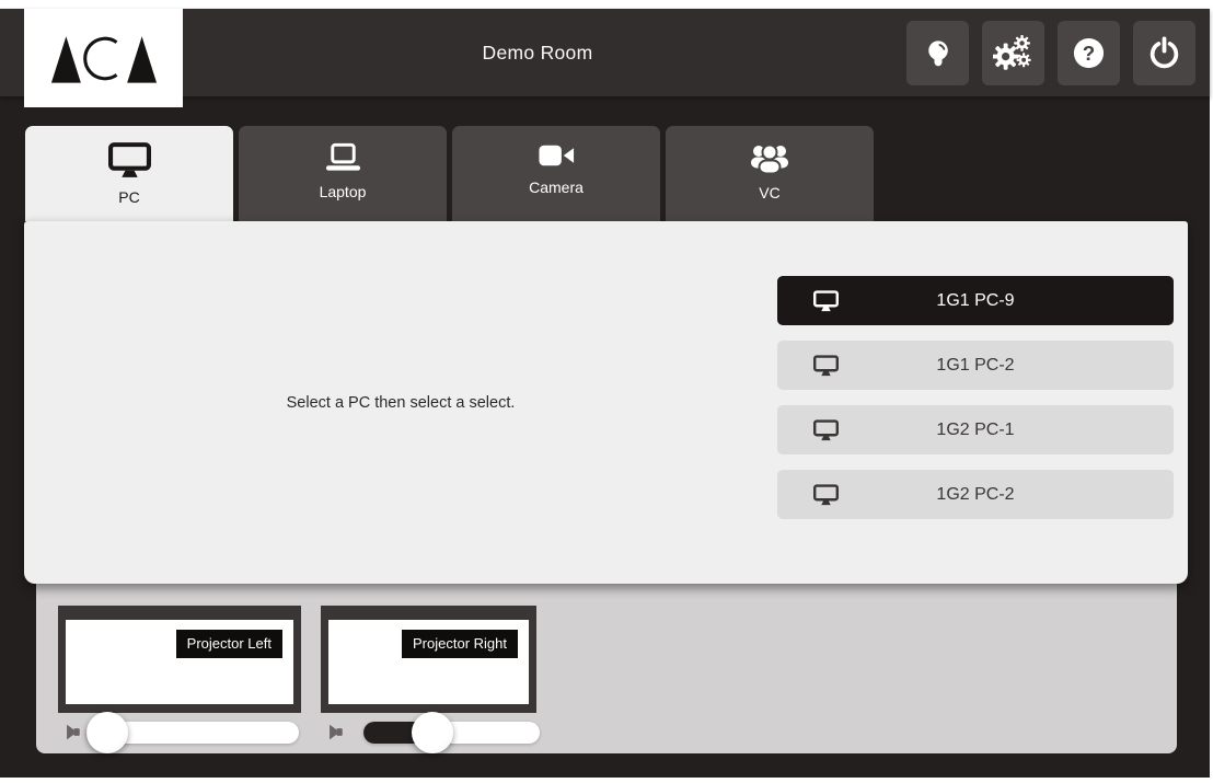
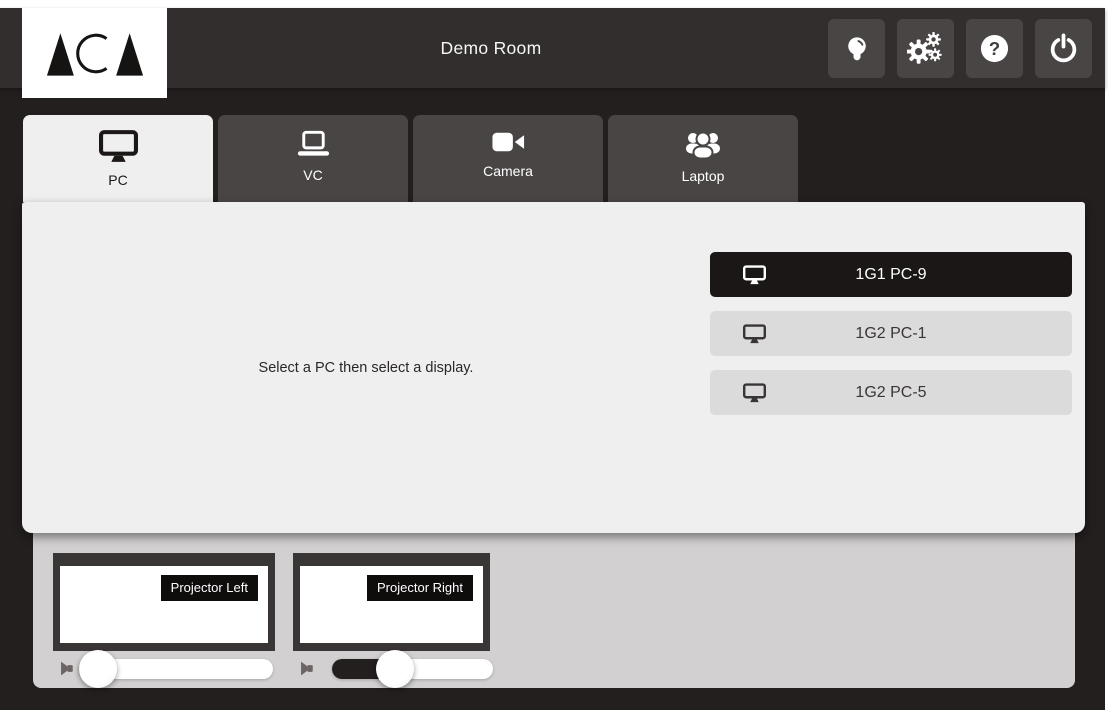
  Demo Room
  ?
  PC
- Laptop
+ VC
  Camera
- VC
+ Laptop
- Select a PC then select a select.
+ Select a PC then select a display.
  1G1 PC-9
- 1G1 PC-2
  1G2 PC-1
- 1G2 PC-2
+ 1G2 PC-5
  Projector Left
  Projector Right
